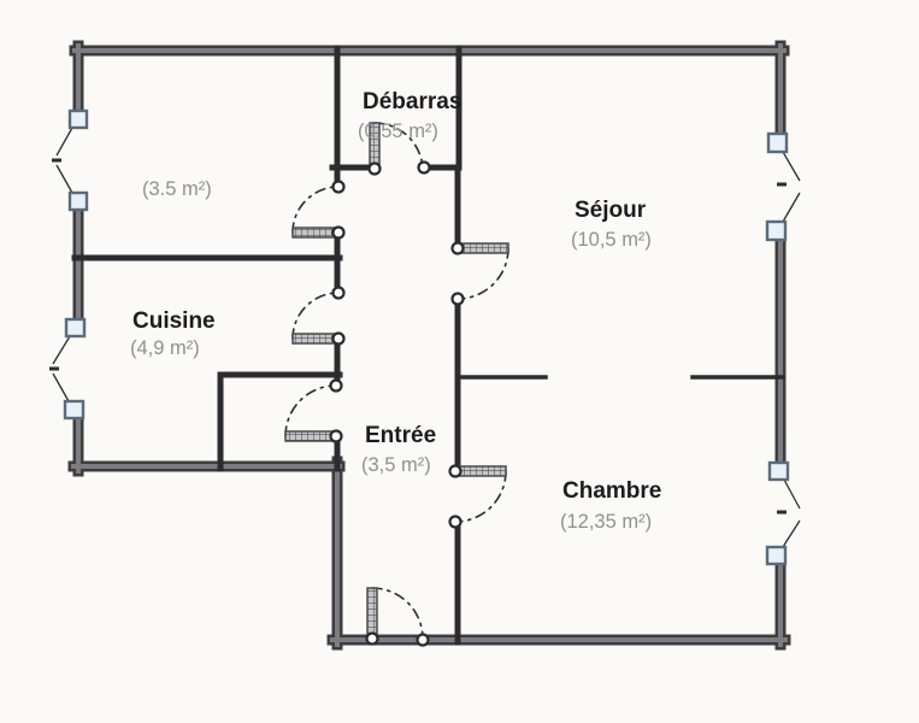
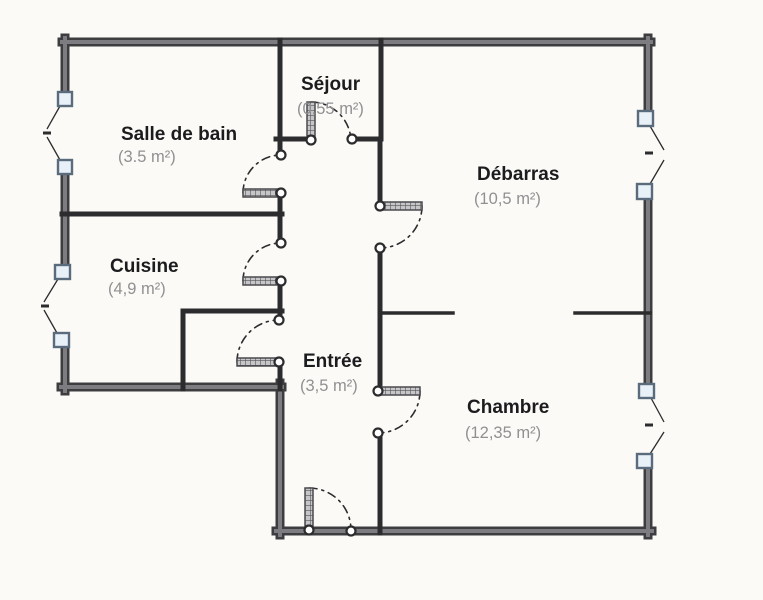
+ Salle de bain
  (3.5 m²)
- Débarras
+ Séjour
  (0,55 m²)
- Séjour
+ Débarras
  (10,5 m²)
  Cuisine
  (4,9 m²)
  Entrée
  (3,5 m²)
  Chambre
  (12,35 m²)
